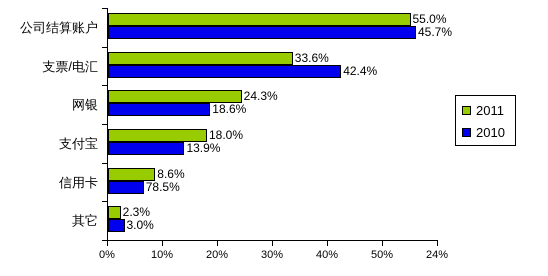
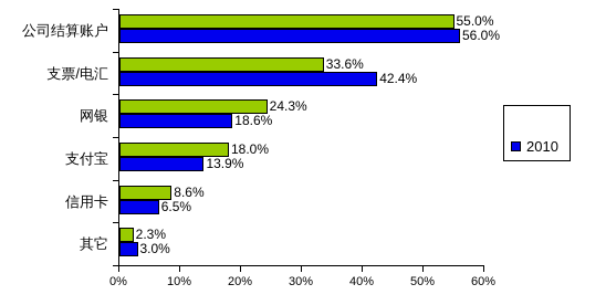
  0%
  10%
  20%
  30%
  40%
  50%
- 24%
+ 60%
  公司结算账户
  55.0%
- 45.7%
+ 56.0%
  支票/电汇
  33.6%
  42.4%
  网银
  24.3%
  18.6%
  支付宝
  18.0%
  13.9%
  信用卡
  8.6%
- 78.5%
+ 6.5%
  其它
  2.3%
  3.0%
- 2011
  2010
